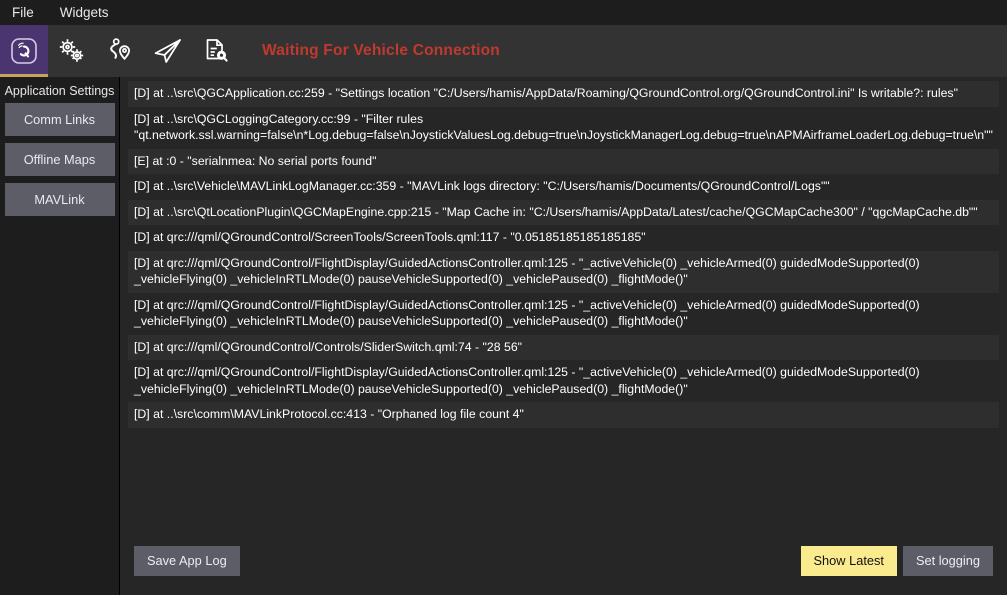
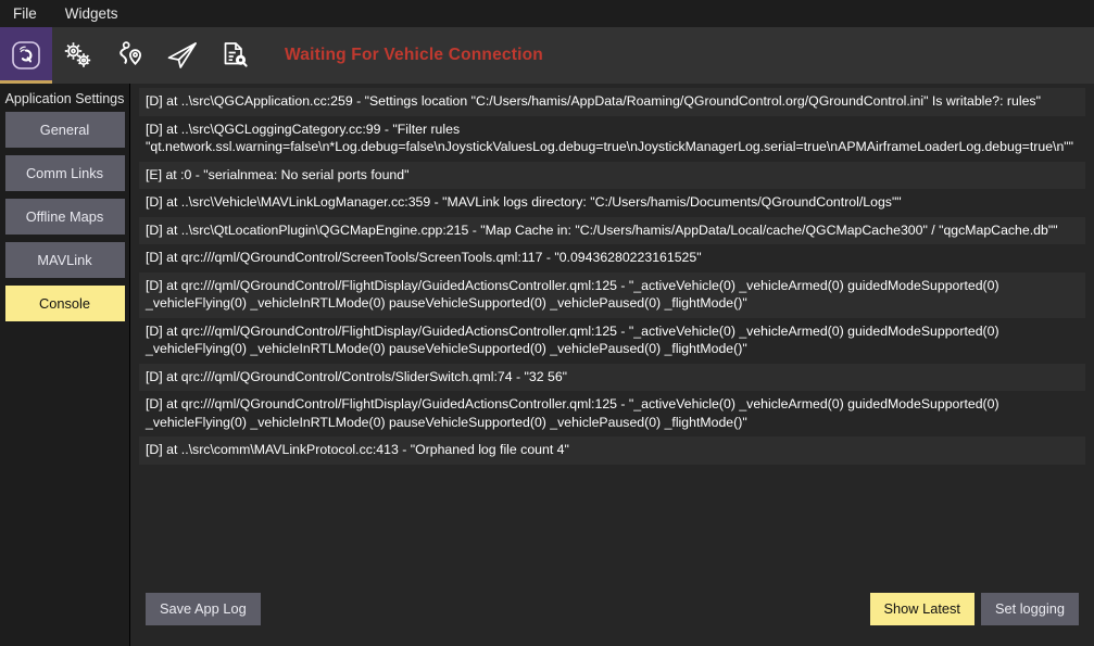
  File
  Widgets
  Waiting For Vehicle Connection
  Application Settings
+ General
  Comm Links
  Offline Maps
  MAVLink
+ Console
  [D] at ..\src\QGCApplication.cc:259 - "Settings location "C:/Users/hamis/AppData/Roaming/QGroundControl.org/QGroundControl.ini" Is writable?: rules"
- [D] at ..\src\QGCLoggingCategory.cc:99 - "Filter rules "qt.network.ssl.warning=false\n*Log.debug=false\nJoystickValuesLog.debug=true\nJoystickManagerLog.debug=true\nAPMAirframeLoaderLog.debug=true\n""
+ [D] at ..\src\QGCLoggingCategory.cc:99 - "Filter rules "qt.network.ssl.warning=false\n*Log.debug=false\nJoystickValuesLog.debug=true\nJoystickManagerLog.serial=true\nAPMAirframeLoaderLog.debug=true\n""
  [E] at :0 - "serialnmea: No serial ports found"
  [D] at ..\src\Vehicle\MAVLinkLogManager.cc:359 - "MAVLink logs directory: "C:/Users/hamis/Documents/QGroundControl/Logs""
- [D] at ..\src\QtLocationPlugin\QGCMapEngine.cpp:215 - "Map Cache in: "C:/Users/hamis/AppData/Latest/cache/QGCMapCache300" / "qgcMapCache.db""
+ [D] at ..\src\QtLocationPlugin\QGCMapEngine.cpp:215 - "Map Cache in: "C:/Users/hamis/AppData/Local/cache/QGCMapCache300" / "qgcMapCache.db""
- [D] at qrc:///qml/QGroundControl/ScreenTools/ScreenTools.qml:117 - "0.05185185185185185"
+ [D] at qrc:///qml/QGroundControl/ScreenTools/ScreenTools.qml:117 - "0.09436280223161525"
  [D] at qrc:///qml/QGroundControl/FlightDisplay/GuidedActionsController.qml:125 - "_activeVehicle(0) _vehicleArmed(0) guidedModeSupported(0) _vehicleFlying(0) _vehicleInRTLMode(0) pauseVehicleSupported(0) _vehiclePaused(0) _flightMode()"
  [D] at qrc:///qml/QGroundControl/FlightDisplay/GuidedActionsController.qml:125 - "_activeVehicle(0) _vehicleArmed(0) guidedModeSupported(0) _vehicleFlying(0) _vehicleInRTLMode(0) pauseVehicleSupported(0) _vehiclePaused(0) _flightMode()"
- [D] at qrc:///qml/QGroundControl/Controls/SliderSwitch.qml:74 - "28 56"
+ [D] at qrc:///qml/QGroundControl/Controls/SliderSwitch.qml:74 - "32 56"
  [D] at qrc:///qml/QGroundControl/FlightDisplay/GuidedActionsController.qml:125 - "_activeVehicle(0) _vehicleArmed(0) guidedModeSupported(0) _vehicleFlying(0) _vehicleInRTLMode(0) pauseVehicleSupported(0) _vehiclePaused(0) _flightMode()"
  [D] at ..\src\comm\MAVLinkProtocol.cc:413 - "Orphaned log file count 4"
  Save App Log
  Show Latest
  Set logging
